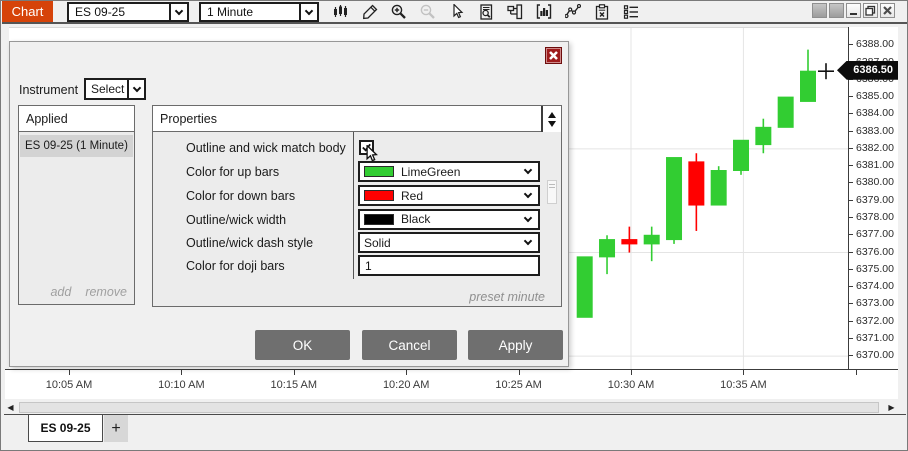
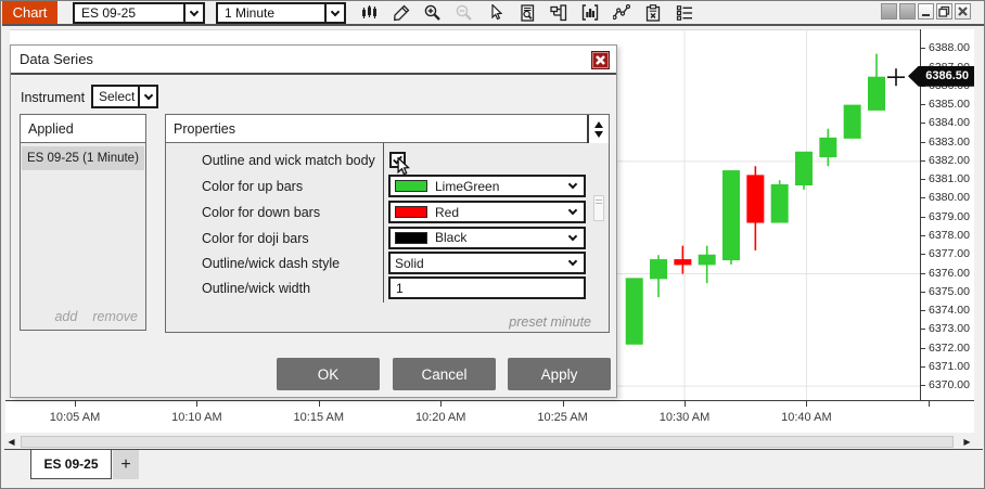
  Chart
  ES 09-25
  1 Minute
  6388.00
  6385.00
  6384.00
  6383.00
  6382.00
  6381.00
  6380.00
  6379.00
  6378.00
  6377.00
  6376.00
  6375.00
  6374.00
  6373.00
  6372.00
  6371.00
  6370.00
  6386.50
  10:05 AM
  10:10 AM
  10:15 AM
  10:20 AM
  10:25 AM
  10:30 AM
- 10:35 AM
+ 10:40 AM
  ◀
  ▶
  ES 09-25
  +
+ Data Series
  Instrument
  Select
  Applied
  ES 09-25 (1 Minute)
  add
  remove
  Properties
  Outline and wick match body
  Color for up bars
  LimeGreen
  Color for down bars
  Red
- Outline/wick width
+ Color for doji bars
  Black
  Outline/wick dash style
  Solid
- Color for doji bars
+ Outline/wick width
  1
  preset minute
  OK
  Cancel
  Apply
